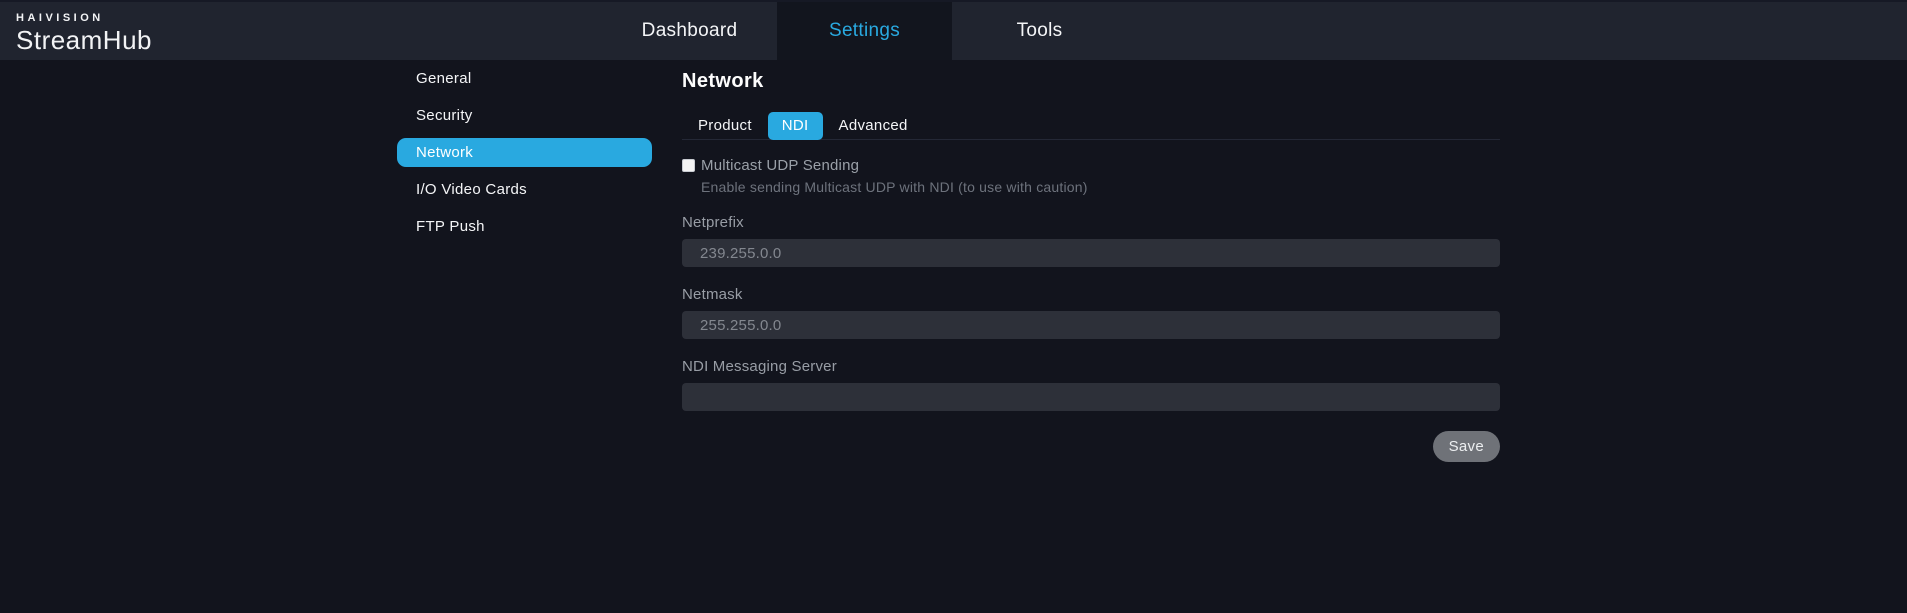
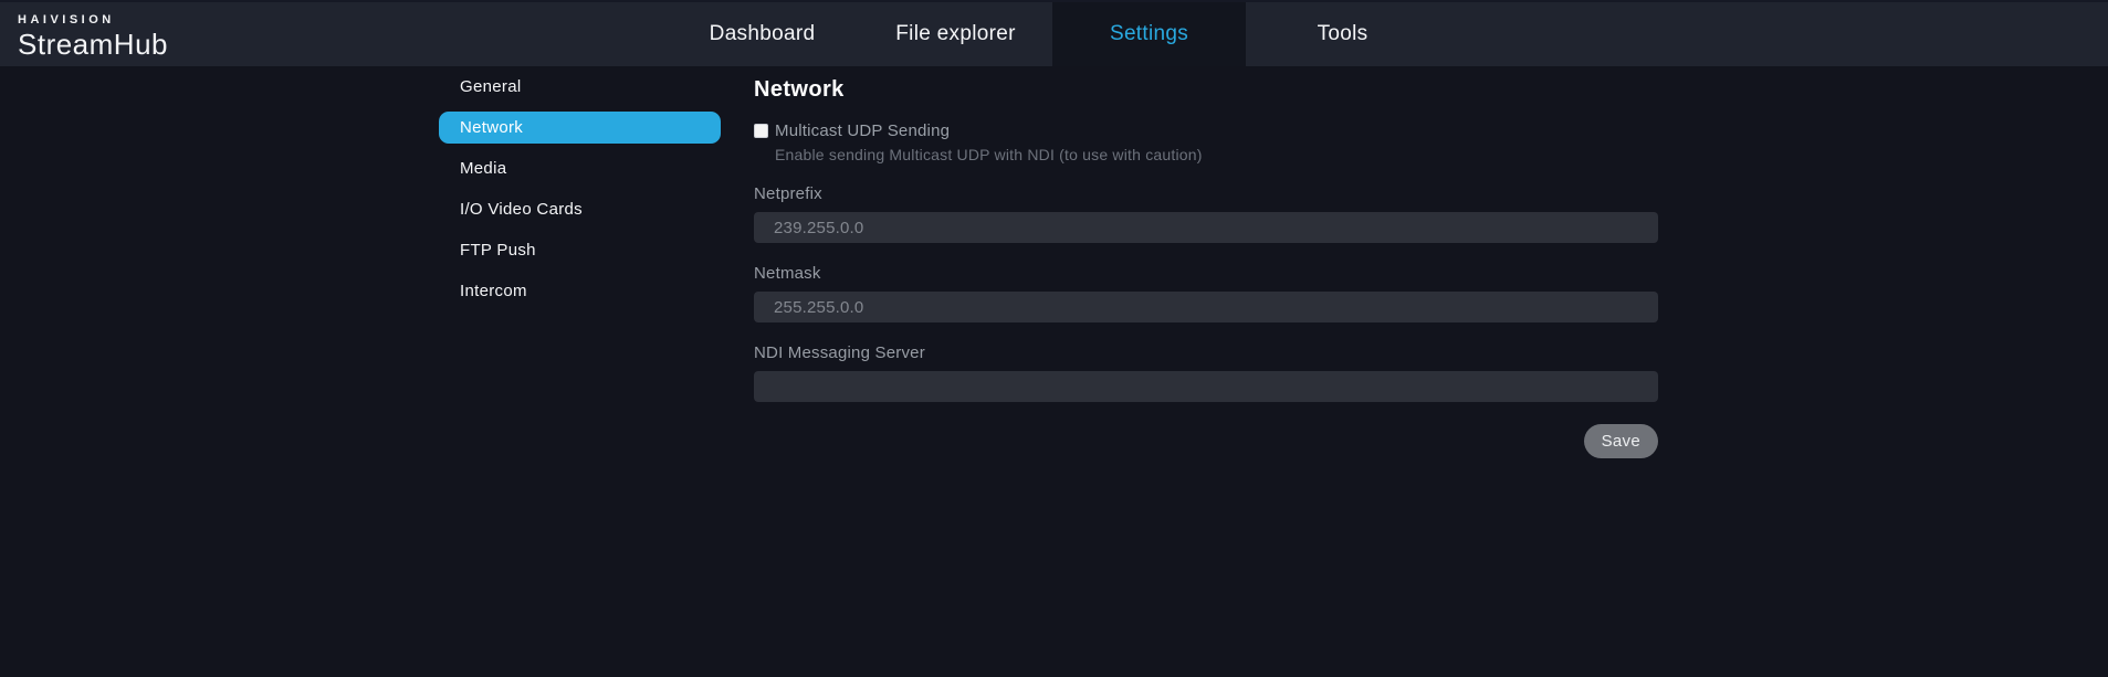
  HAIVISION
  StreamHub
  Dashboard
+ File explorer
  Settings
  Tools
  General
- Security
  Network
+ Media
  I/O Video Cards
  FTP Push
+ Intercom
  Network
- Product
- NDI
- Advanced
  Multicast UDP Sending
  Enable sending Multicast UDP with NDI (to use with caution)
  Netprefix
  239.255.0.0
  Netmask
  255.255.0.0
  NDI Messaging Server
  Save
